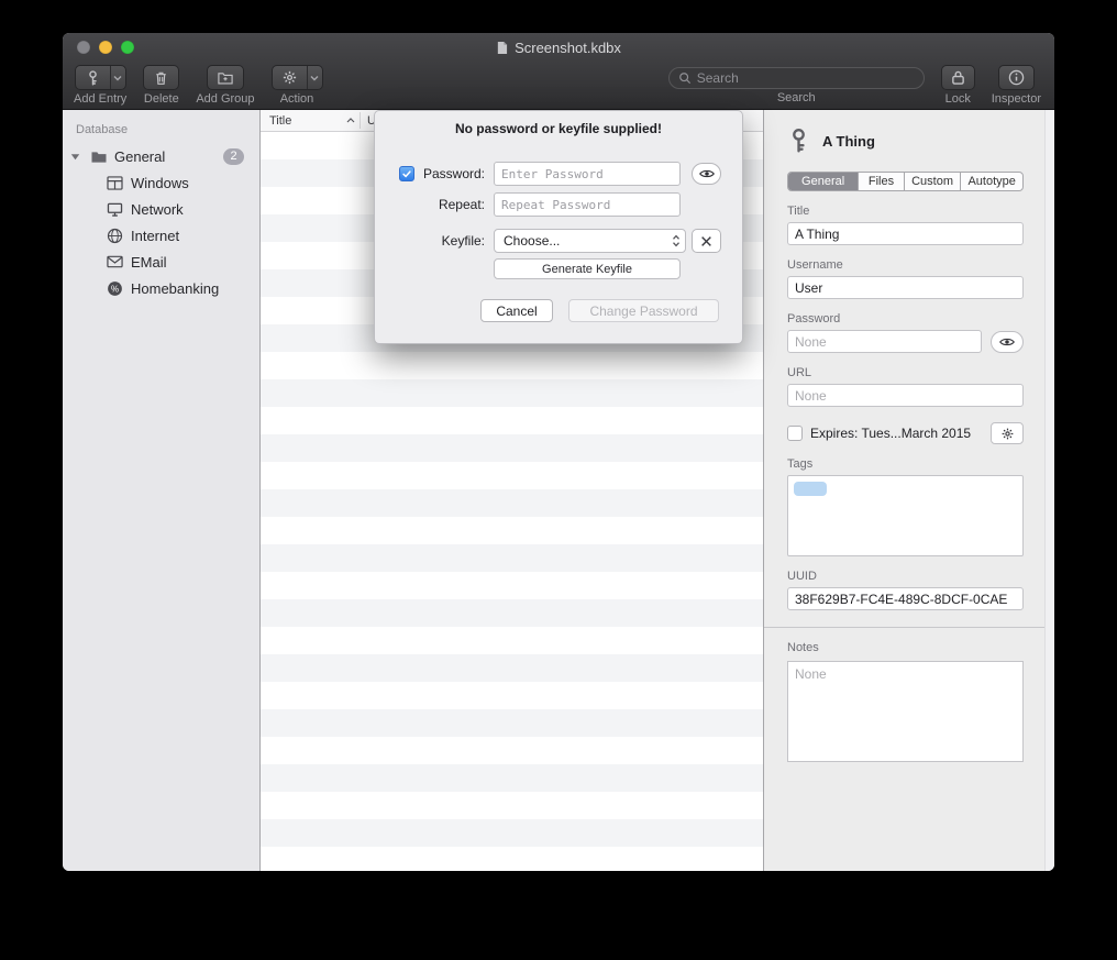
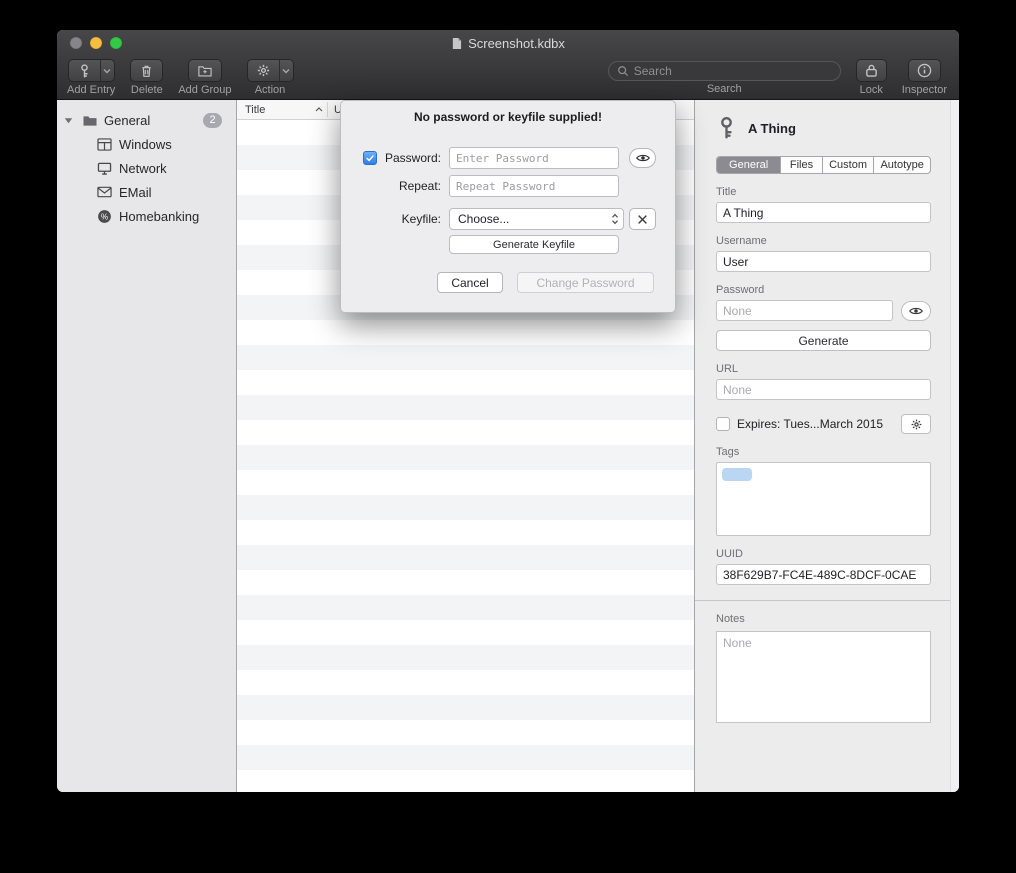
  Screenshot.kdbx
  Add Entry
  Delete
  Add Group
  Action
  Search
  Search
  Lock
  Inspector
- Database
  General
  2
  Windows
  Network
- Internet
  EMail
  %
  Homebanking
  Title
  U
  A Thing
  General
  Files
  Custom
  Autotype
  Title
  A Thing
  Username
  User
  Password
  None
+ Generate
  URL
  None
  Expires: Tues...March 2015
  Tags
  UUID
  38F629B7-FC4E-489C-8DCF-0CAE
  Notes
  None
  No password or keyfile supplied!
  Password:
  Enter Password
  Repeat:
  Repeat Password
  Keyfile:
  Choose...
  Generate Keyfile
  Cancel
  Change Password
